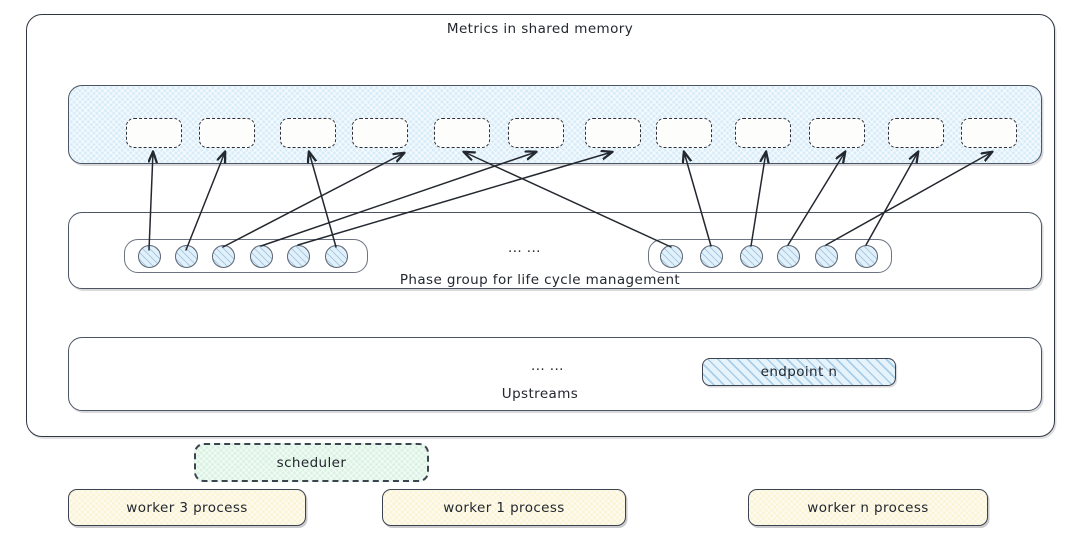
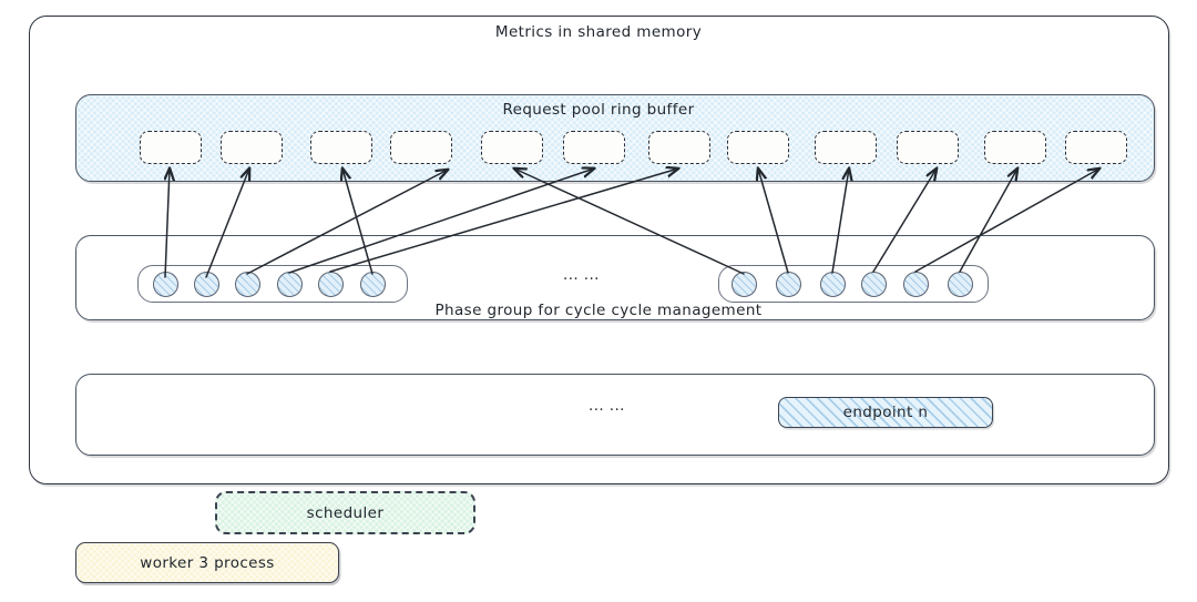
  Metrics in shared memory
+ Request pool ring buffer
  ... ...
- Phase group for life cycle management
+ Phase group for cycle cycle management
  endpoint n
  ... ...
- Upstreams
  scheduler
  worker 3 process
- worker 1 process
- worker n process
